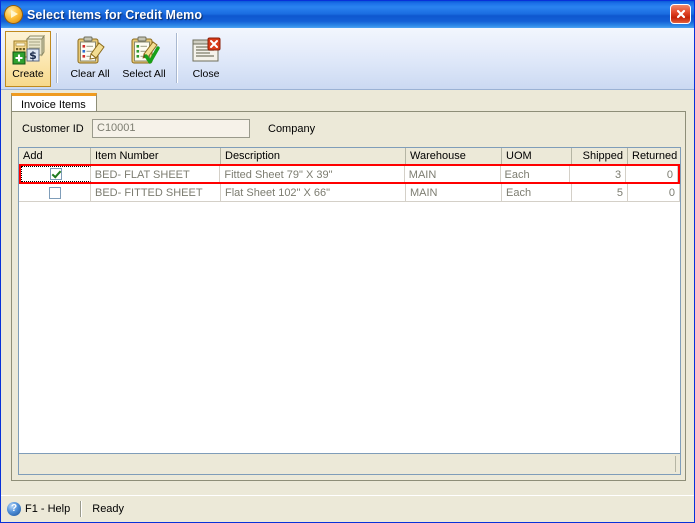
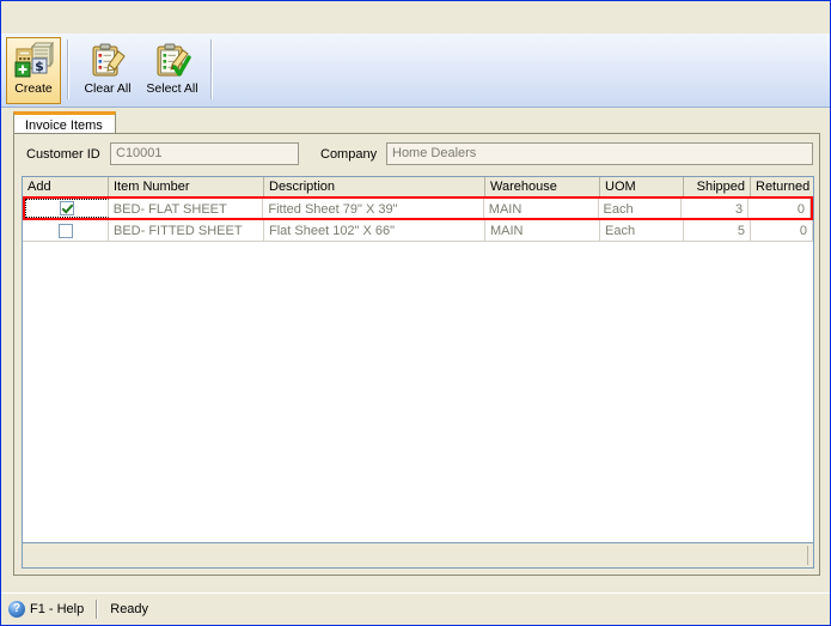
- Select Items for Credit Memo
  $
  Create
  Clear All
  Select All
- Close
  Invoice Items
  Customer ID
  C10001
  Company
+ Home Dealers
  Add
  Item Number
  Description
  Warehouse
  UOM
  Shipped
  Returned
  BED- FLAT SHEET
  Fitted Sheet 79" X 39"
  MAIN
  Each
  3
  0
  BED- FITTED SHEET
  Flat Sheet 102" X 66"
  MAIN
  Each
  5
  0
  ?
  F1 - Help
  Ready
